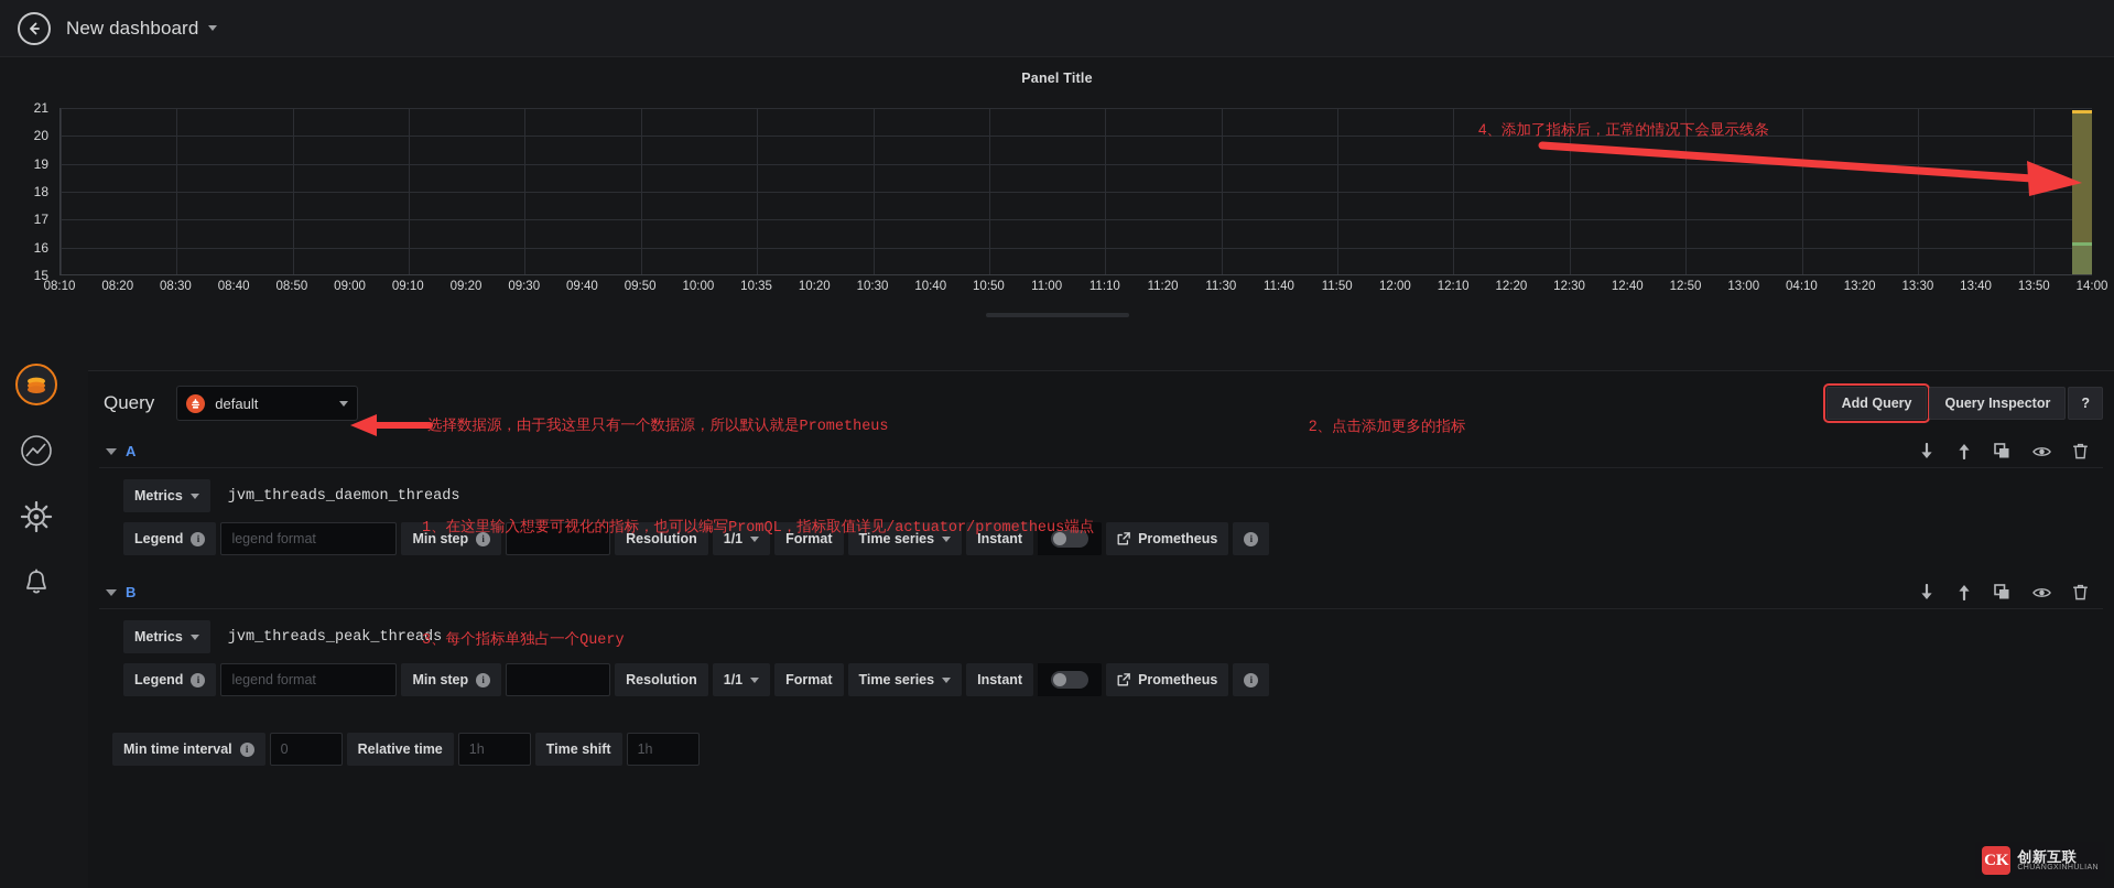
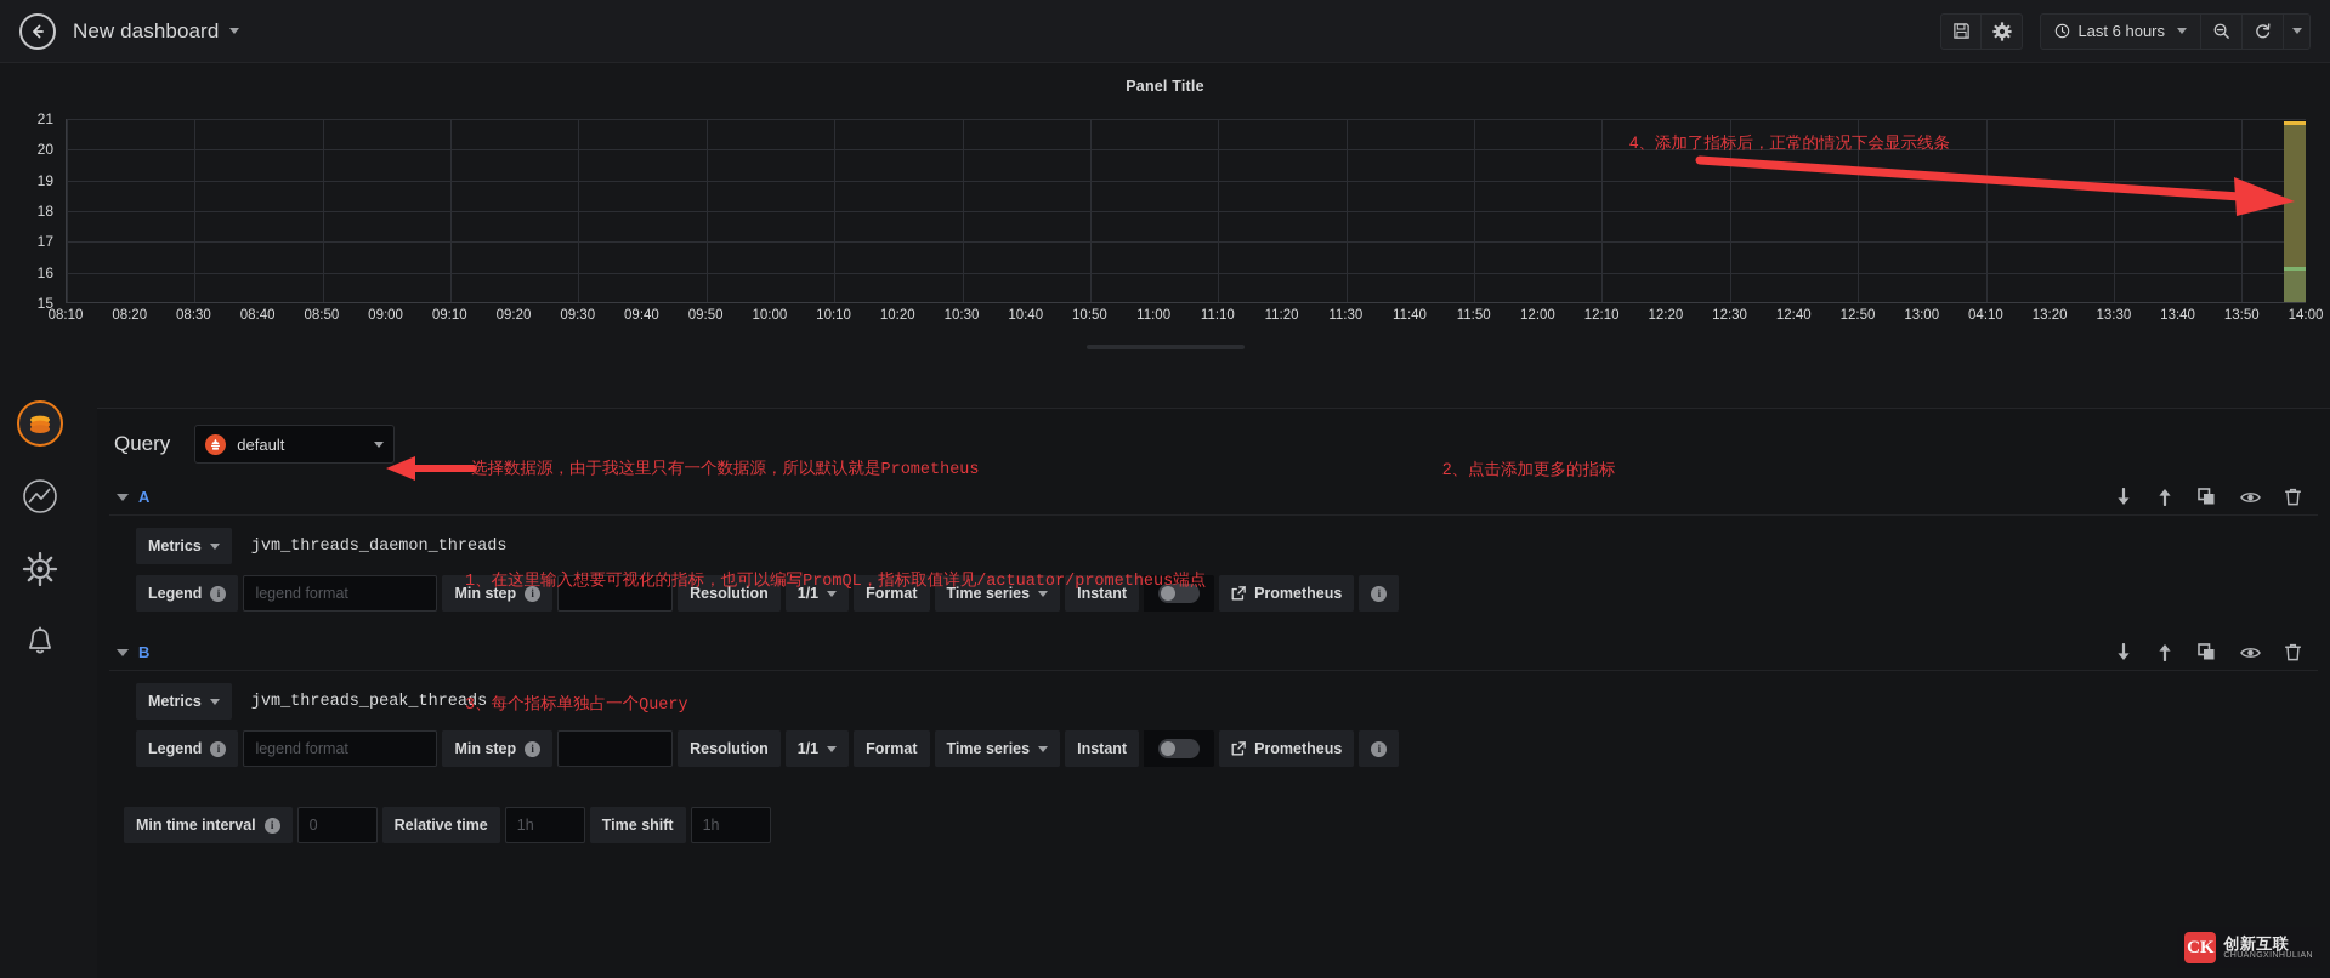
  New dashboard
+ Last 6 hours
  Panel Title
  15
  16
  17
  18
  19
  20
  21
  08:10
  08:20
  08:30
  08:40
  08:50
  09:00
  09:10
  09:20
  09:30
  09:40
  09:50
  10:00
- 10:35
+ 10:10
  10:20
  10:30
  10:40
  10:50
  11:00
  11:10
  11:20
  11:30
  11:40
  11:50
  12:00
  12:10
  12:20
  12:30
  12:40
  12:50
  13:00
  04:10
  13:20
  13:30
  13:40
  13:50
  14:00
  4、添加了指标后，正常的情况下会显示线条
  Query
  default
- Add Query
- Query Inspector
- ?
  A
  Metrics
  jvm_threads_daemon_threads
  Legend
  i
  legend format
  Min step
  i
  Resolution
  1/1
  Format
  Time series
  Instant
  Prometheus
  i
  B
  Metrics
  jvm_threads_peak_threads
  Legend
  i
  legend format
  Min step
  i
  Resolution
  1/1
  Format
  Time series
  Instant
  Prometheus
  i
  Min time interval
  i
  0
  Relative time
  1h
  Time shift
  1h
  选择数据源，由于我这里只有一个数据源，所以默认就是Prometheus
  2、点击添加更多的指标
  1、在这里输入想要可视化的指标，也可以编写PromQL，指标取值详见/actuator/prometheus端点
  3、每个指标单独占一个Query
  CK
  创新互联
